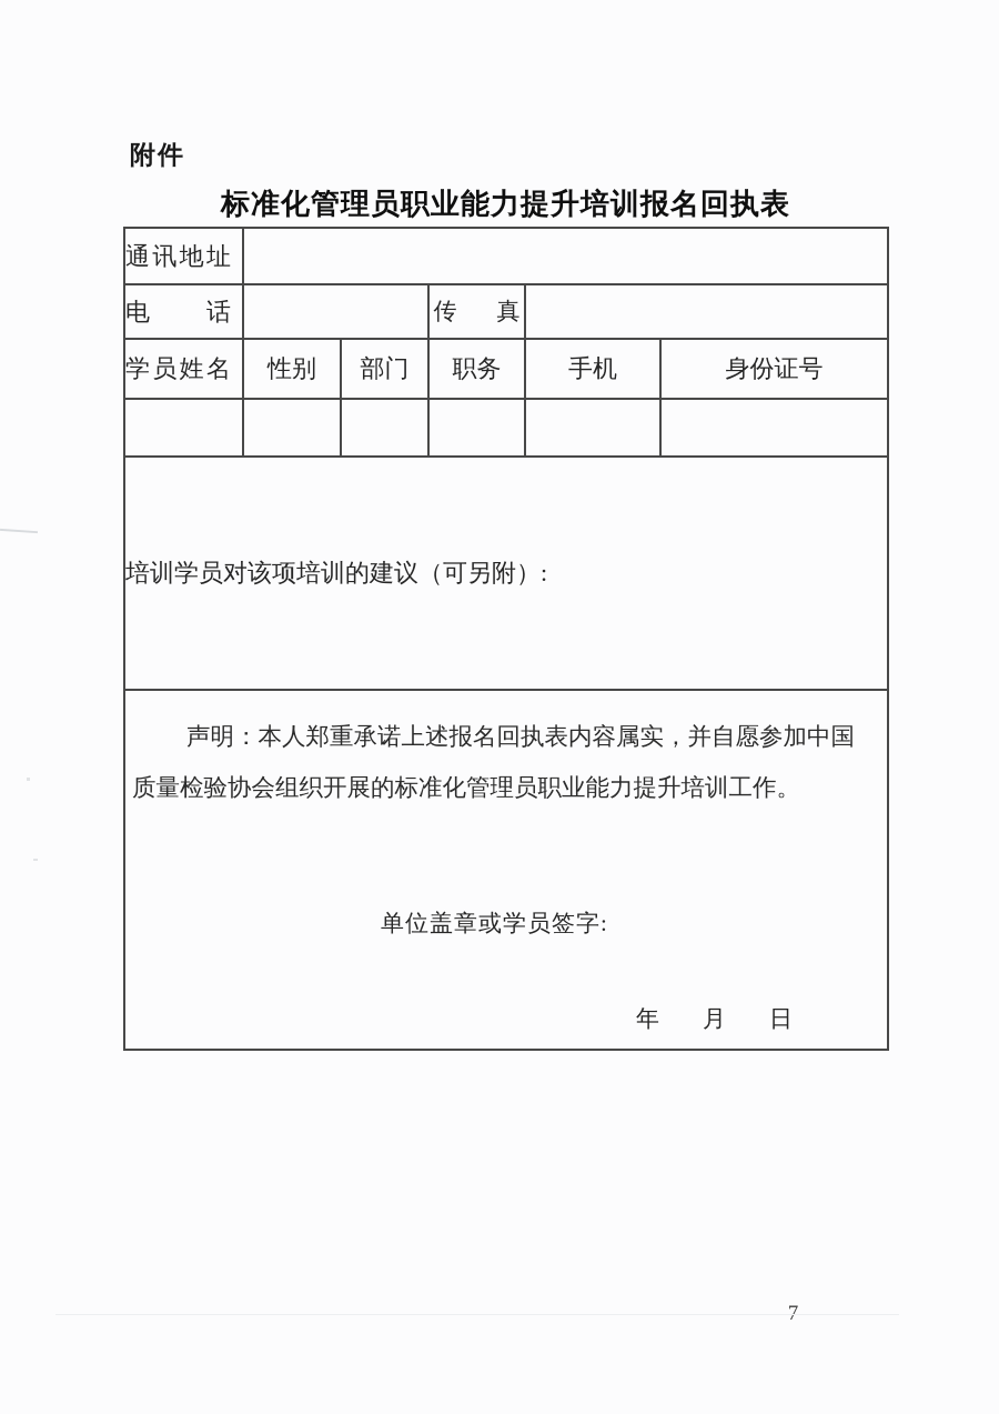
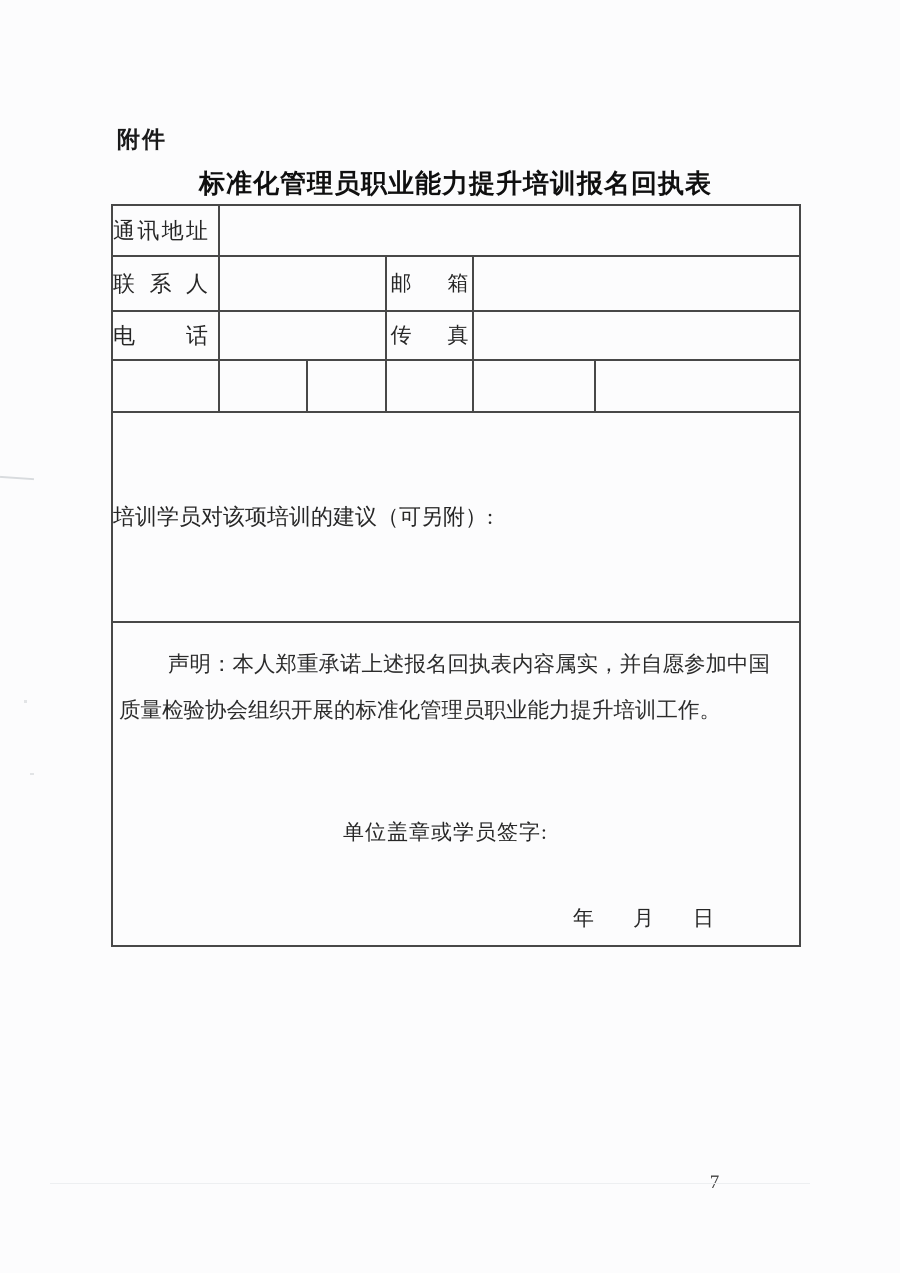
  附件
  标准化管理员职业能力提升培训报名回执表
  通讯地址
+ 联系人		邮箱
  电话		传真
- 学员姓名	性别	部门	职务	手机	身份证号
  培训学员对该项培训的建议（可另附）:
  声明：本人郑重承诺上述报名回执表内容属实，并自愿参加中国 质量检验协会组织开展的标准化管理员职业能力提升培训工作。 单位盖章或学员签字: 年 月 日
